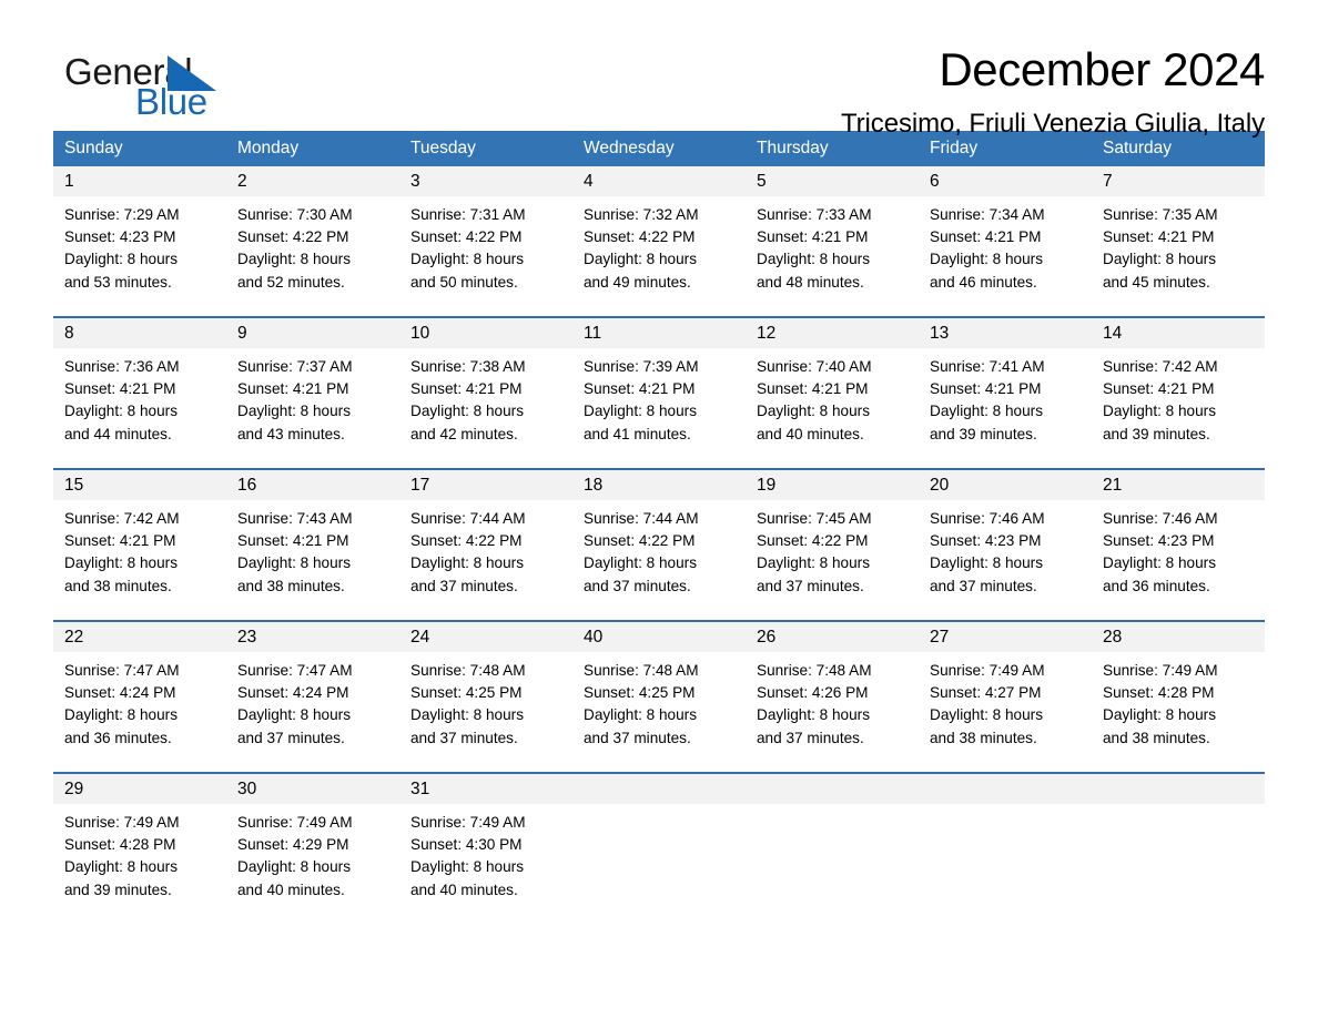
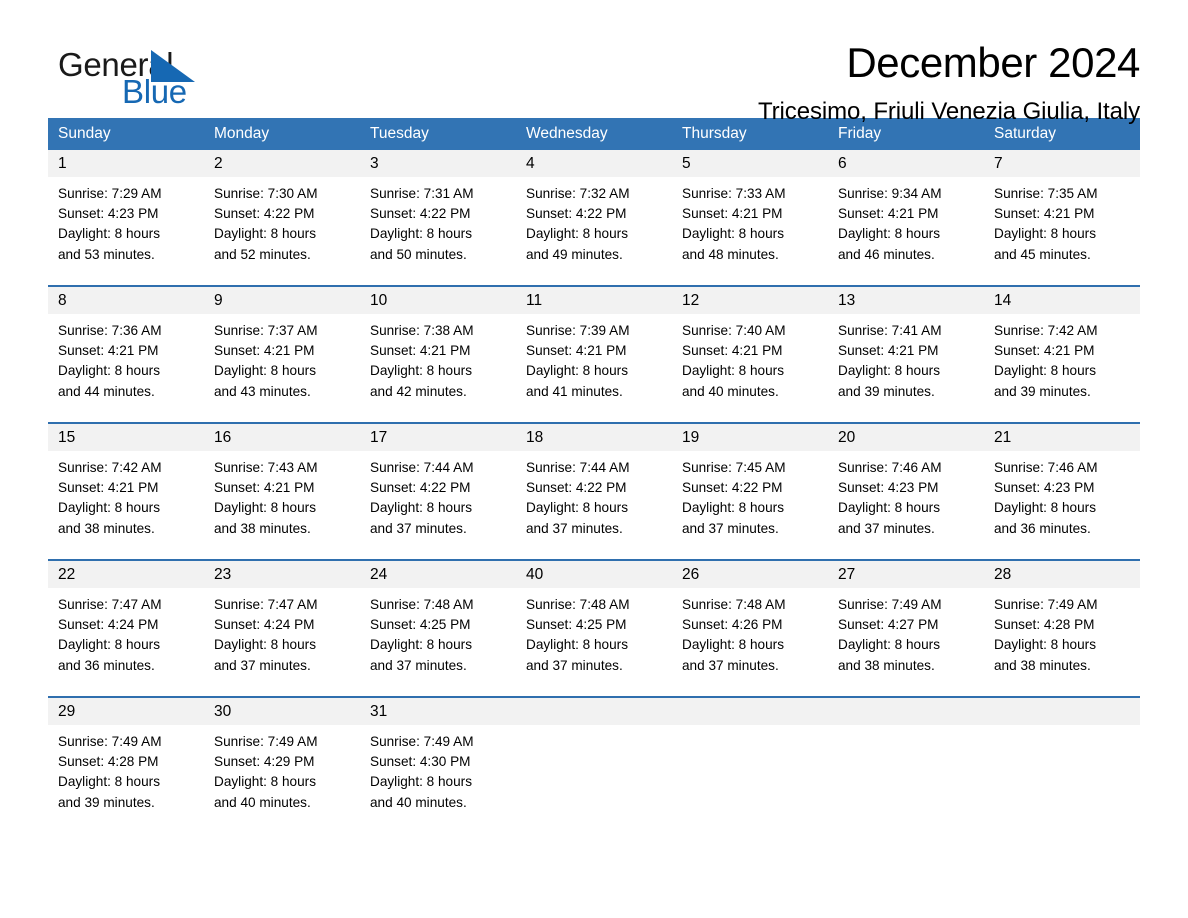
  Gener
  Blue
  December 2024
  Tricesimo, Friuli Venezia Giulia, Italy
  Sunday
  Monday
  Tuesday
  Wednesday
  Thursday
  Friday
  Saturday
  1
  2
  3
  4
  5
  6
  7
  Sunrise: 7:29 AM
  Sunset: 4:23 PM
  Daylight: 8 hours
  and 53 minutes.
  Sunrise: 7:30 AM
  Sunset: 4:22 PM
  Daylight: 8 hours
  and 52 minutes.
  Sunrise: 7:31 AM
  Sunset: 4:22 PM
  Daylight: 8 hours
  and 50 minutes.
  Sunrise: 7:32 AM
  Sunset: 4:22 PM
  Daylight: 8 hours
  and 49 minutes.
  Sunrise: 7:33 AM
  Sunset: 4:21 PM
  Daylight: 8 hours
  and 48 minutes.
- Sunrise: 7:34 AM
+ Sunrise: 9:34 AM
  Sunset: 4:21 PM
  Daylight: 8 hours
  and 46 minutes.
  Sunrise: 7:35 AM
  Sunset: 4:21 PM
  Daylight: 8 hours
  and 45 minutes.
  8
  9
  10
  11
  12
  13
  14
  Sunrise: 7:36 AM
  Sunset: 4:21 PM
  Daylight: 8 hours
  and 44 minutes.
  Sunrise: 7:37 AM
  Sunset: 4:21 PM
  Daylight: 8 hours
  and 43 minutes.
  Sunrise: 7:38 AM
  Sunset: 4:21 PM
  Daylight: 8 hours
  and 42 minutes.
  Sunrise: 7:39 AM
  Sunset: 4:21 PM
  Daylight: 8 hours
  and 41 minutes.
  Sunrise: 7:40 AM
  Sunset: 4:21 PM
  Daylight: 8 hours
  and 40 minutes.
  Sunrise: 7:41 AM
  Sunset: 4:21 PM
  Daylight: 8 hours
  and 39 minutes.
  Sunrise: 7:42 AM
  Sunset: 4:21 PM
  Daylight: 8 hours
  and 39 minutes.
  15
  16
  17
  18
  19
  20
  21
  Sunrise: 7:42 AM
  Sunset: 4:21 PM
  Daylight: 8 hours
  and 38 minutes.
  Sunrise: 7:43 AM
  Sunset: 4:21 PM
  Daylight: 8 hours
  and 38 minutes.
  Sunrise: 7:44 AM
  Sunset: 4:22 PM
  Daylight: 8 hours
  and 37 minutes.
  Sunrise: 7:44 AM
  Sunset: 4:22 PM
  Daylight: 8 hours
  and 37 minutes.
  Sunrise: 7:45 AM
  Sunset: 4:22 PM
  Daylight: 8 hours
  and 37 minutes.
  Sunrise: 7:46 AM
  Sunset: 4:23 PM
  Daylight: 8 hours
  and 37 minutes.
  Sunrise: 7:46 AM
  Sunset: 4:23 PM
  Daylight: 8 hours
  and 36 minutes.
  22
  23
  24
  40
  26
  27
  28
  Sunrise: 7:47 AM
  Sunset: 4:24 PM
  Daylight: 8 hours
  and 36 minutes.
  Sunrise: 7:47 AM
  Sunset: 4:24 PM
  Daylight: 8 hours
  and 37 minutes.
  Sunrise: 7:48 AM
  Sunset: 4:25 PM
  Daylight: 8 hours
  and 37 minutes.
  Sunrise: 7:48 AM
  Sunset: 4:25 PM
  Daylight: 8 hours
  and 37 minutes.
  Sunrise: 7:48 AM
  Sunset: 4:26 PM
  Daylight: 8 hours
  and 37 minutes.
  Sunrise: 7:49 AM
  Sunset: 4:27 PM
  Daylight: 8 hours
  and 38 minutes.
  Sunrise: 7:49 AM
  Sunset: 4:28 PM
  Daylight: 8 hours
  and 38 minutes.
  29
  30
  31
  Sunrise: 7:49 AM
  Sunset: 4:28 PM
  Daylight: 8 hours
  and 39 minutes.
  Sunrise: 7:49 AM
  Sunset: 4:29 PM
  Daylight: 8 hours
  and 40 minutes.
  Sunrise: 7:49 AM
  Sunset: 4:30 PM
  Daylight: 8 hours
  and 40 minutes.
